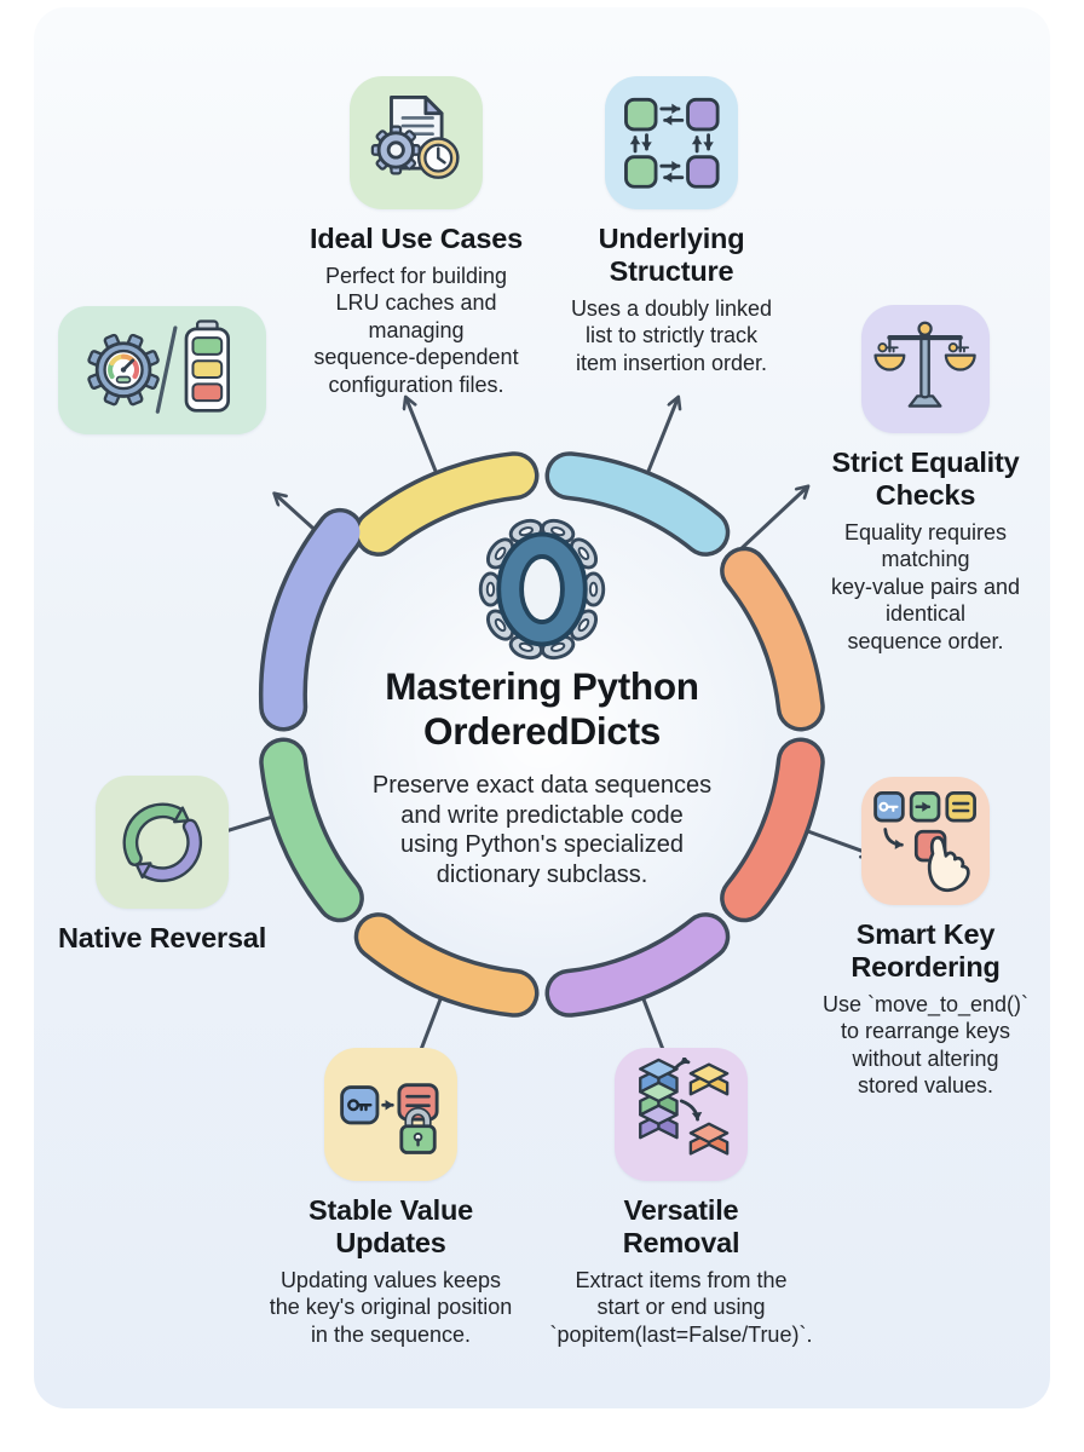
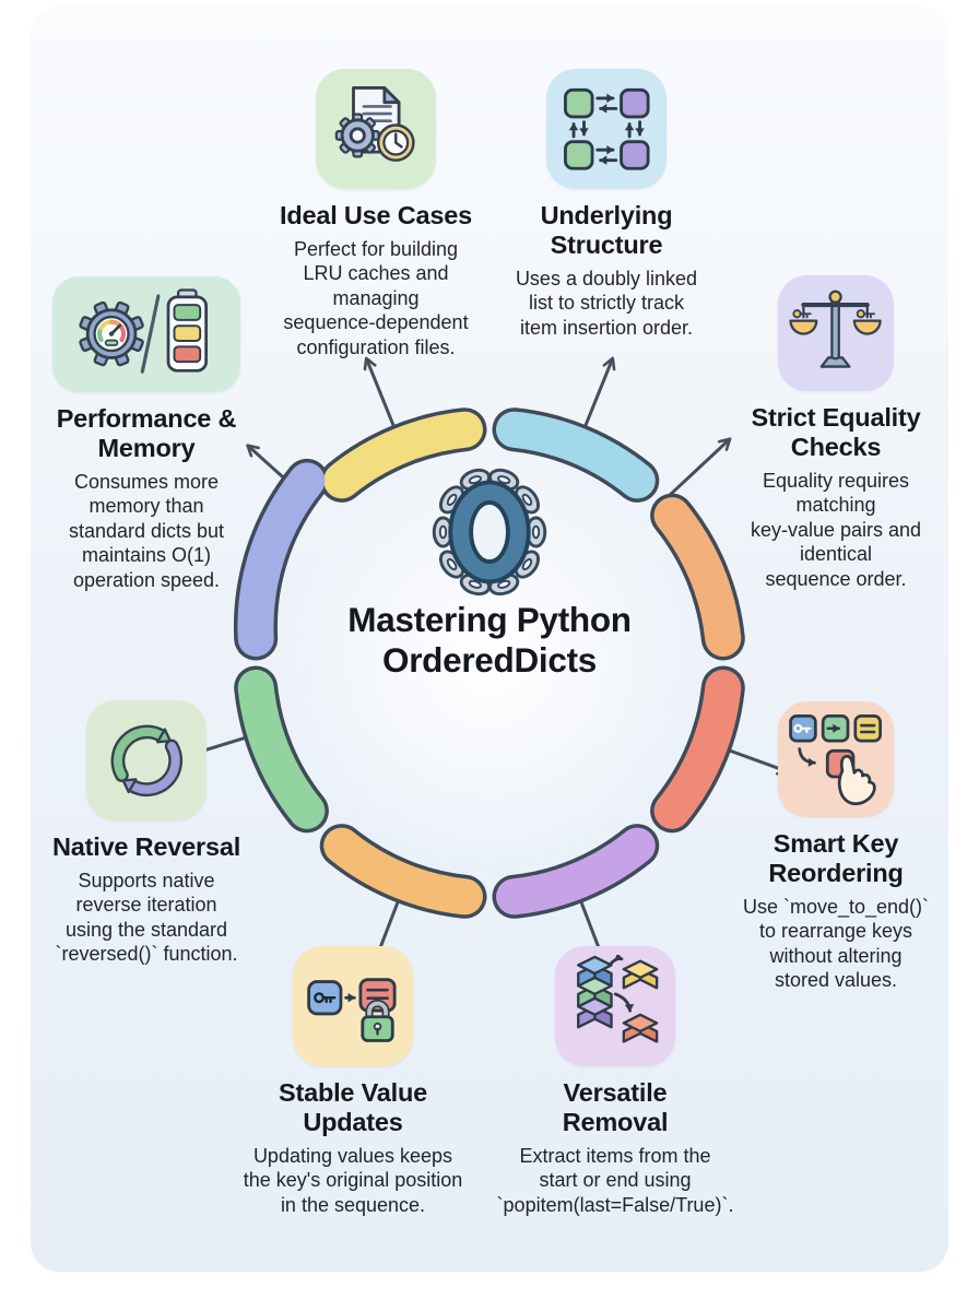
  Mastering Python
  OrderedDicts
- Preserve exact data sequences
- and write predictable code
- using Python's specialized
- dictionary subclass.
  Ideal Use Cases
  Perfect for building
  LRU caches and
  managing
  sequence-dependent
  configuration files.
  Underlying
  Structure
  Uses a doubly linked
  list to strictly track
  item insertion order.
  Strict Equality
  Checks
  Equality requires
  matching
  key-value pairs and
  identical
  sequence order.
  Smart Key
  Reordering
  Use `move_to_end()`
  to rearrange keys
  without altering
  stored values.
  Versatile
  Removal
  Extract items from the
  start or end using
  `popitem(last=False/True)`.
  Stable Value
  Updates
  Updating values keeps
  the key's original position
  in the sequence.
  Native Reversal
+ Supports native
+ reverse iteration
+ using the standard
+ `reversed()` function.
+ Performance &
+ Memory
+ Consumes more
+ memory than
+ standard dicts but
+ maintains O(1)
+ operation speed.
